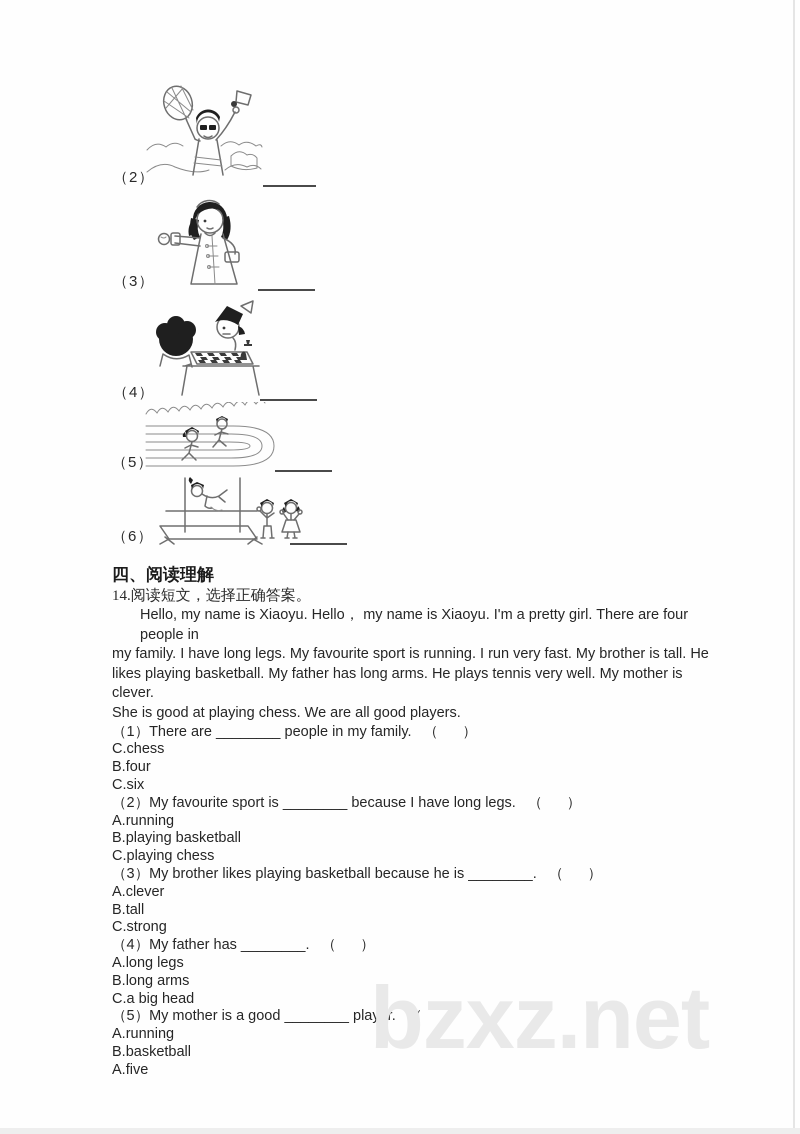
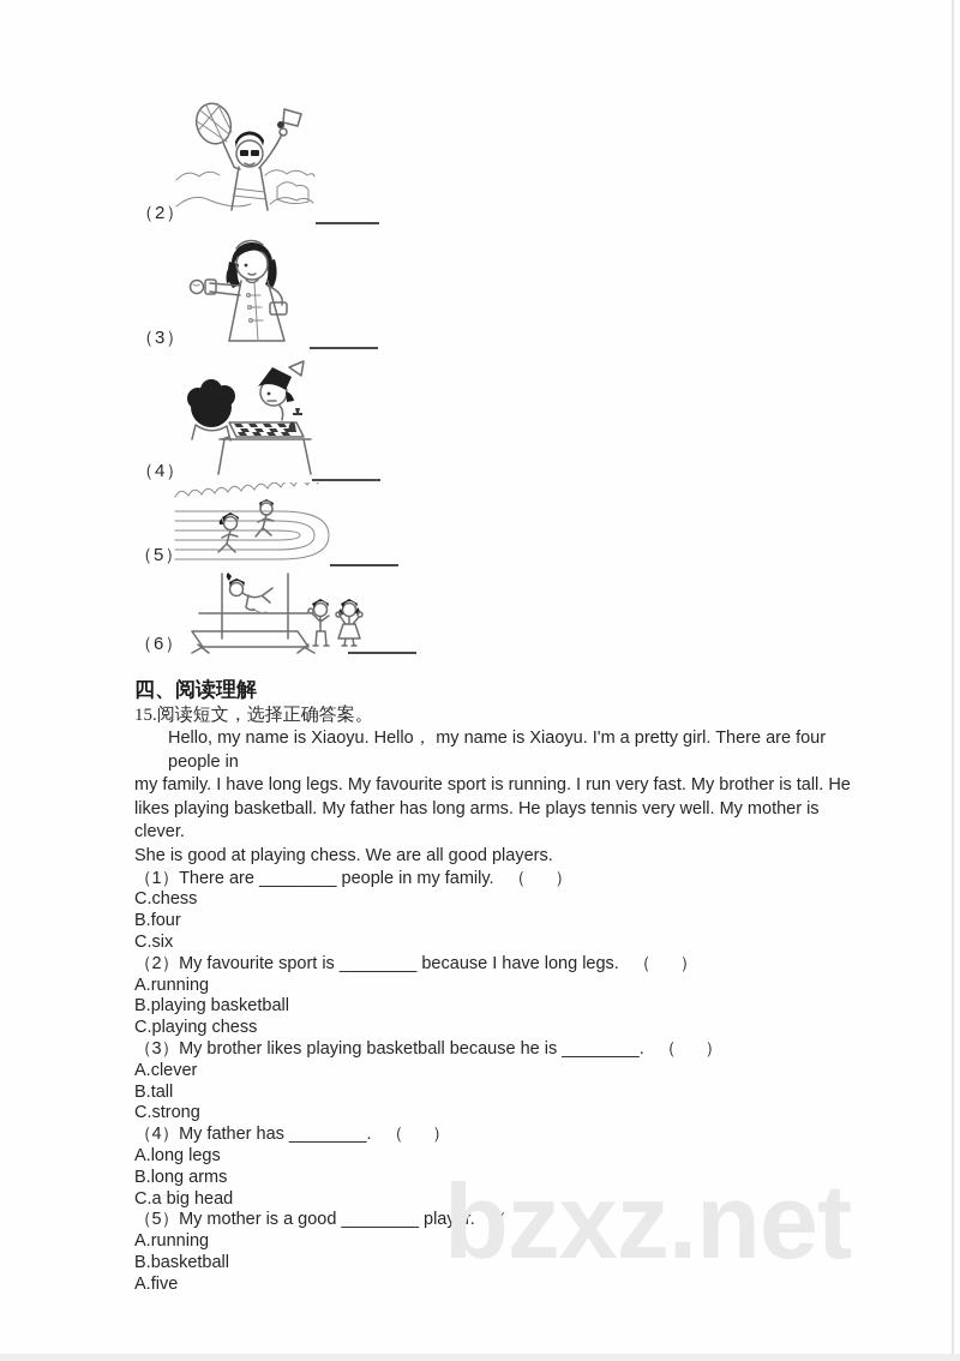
  （2）
  （3）
  （4）
  （5）
  （6）
  四、阅读理解
- 14.阅读短文，选择正确答案。
+ 15.阅读短文，选择正确答案。
  Hello, my name is Xiaoyu. Hello， my name is Xiaoyu. I'm a pretty girl. There are four people in
  my family. I have long legs. My favourite sport is running. I run very fast. My brother is tall. He
  likes playing basketball. My father has long arms. He plays tennis very well. My mother is clever.
  She is good at playing chess. We are all good players.
  （1）There are ________ people in my family. （ ）
  C.chess
  B.four
  C.six
  （2）My favourite sport is ________ because I have long legs. （ ）
  A.running
  B.playing basketball
  C.playing chess
  （3）My brother likes playing basketball because he is ________. （ ）
  A.clever
  B.tall
  C.strong
  （4）My father has ________. （ ）
  A.long legs
  B.long arms
  C.a big head
  （5）My mother is a good ________ player. （ ）
  A.running
  B.basketball
  A.five
  bzxz.net
